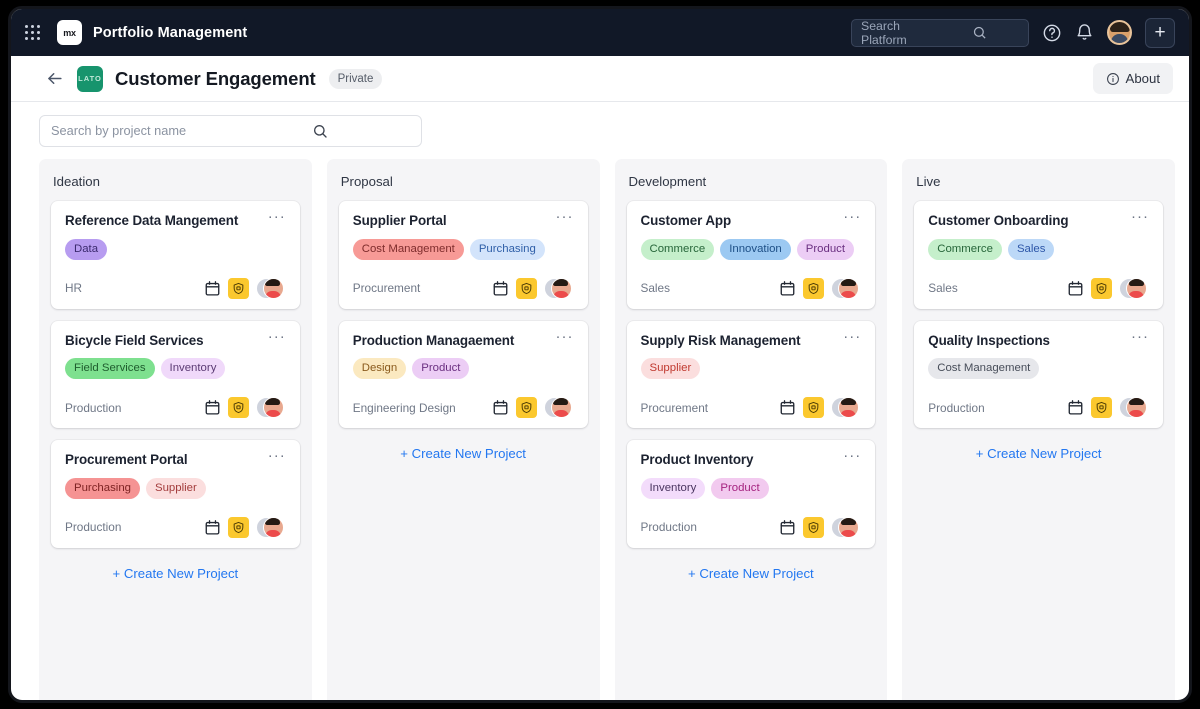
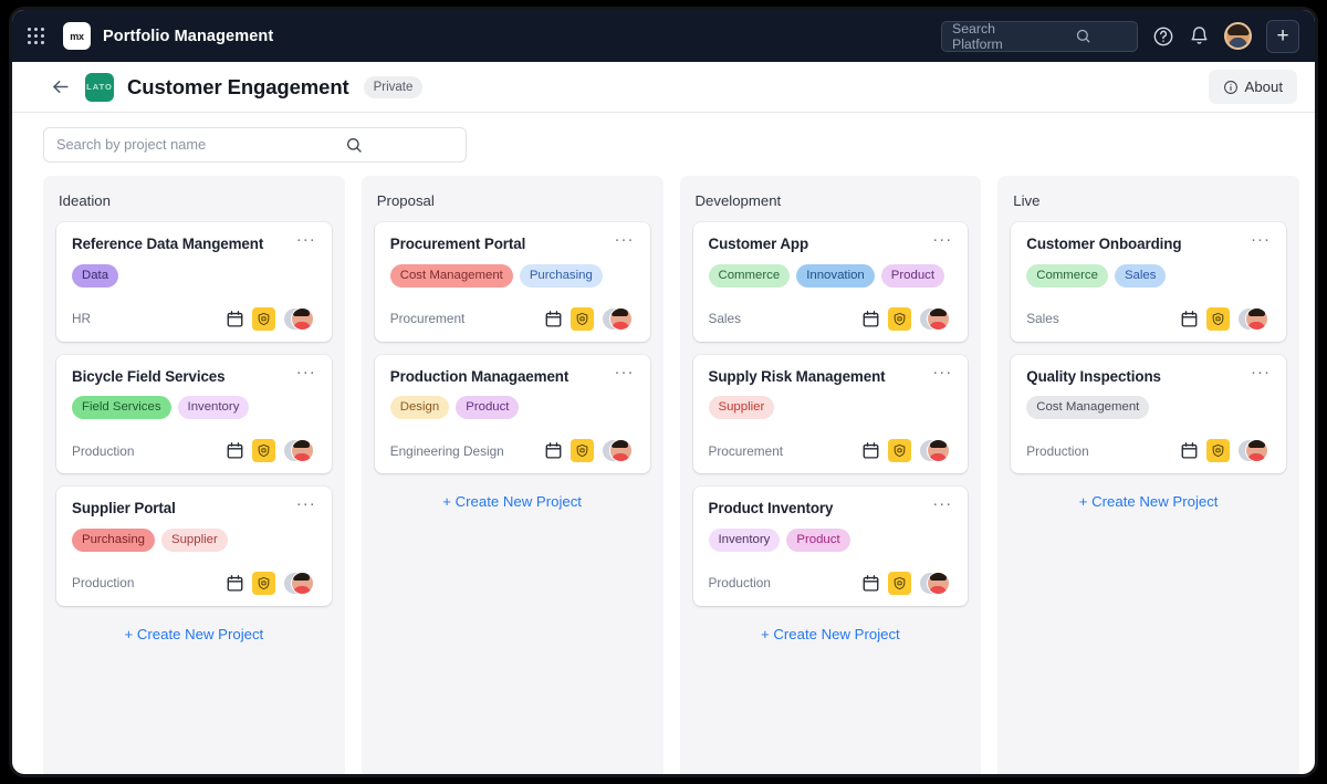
  mx
  Portfolio Management
  Search Platform
  +
  LATO
  Customer Engagement
  Private
  About
  Search by project name
  Ideation
  Reference Data Mangement
  ···
  Data
  HR
  Bicycle Field Services
  ···
  Field Services
  Inventory
  Production
- Procurement Portal
+ Supplier Portal
  ···
  Purchasing
  Supplier
  Production
  + Create New Project
  Proposal
- Supplier Portal
+ Procurement Portal
  ···
  Cost Management
  Purchasing
  Procurement
  Production Managaement
  ···
  Design
  Product
  Engineering Design
  + Create New Project
  Development
  Customer App
  ···
  Commerce
  Innovation
  Product
  Sales
  Supply Risk Management
  ···
  Supplier
  Procurement
  Product Inventory
  ···
  Inventory
  Product
  Production
  + Create New Project
  Live
  Customer Onboarding
  ···
  Commerce
  Sales
  Sales
  Quality Inspections
  ···
  Cost Management
  Production
  + Create New Project
